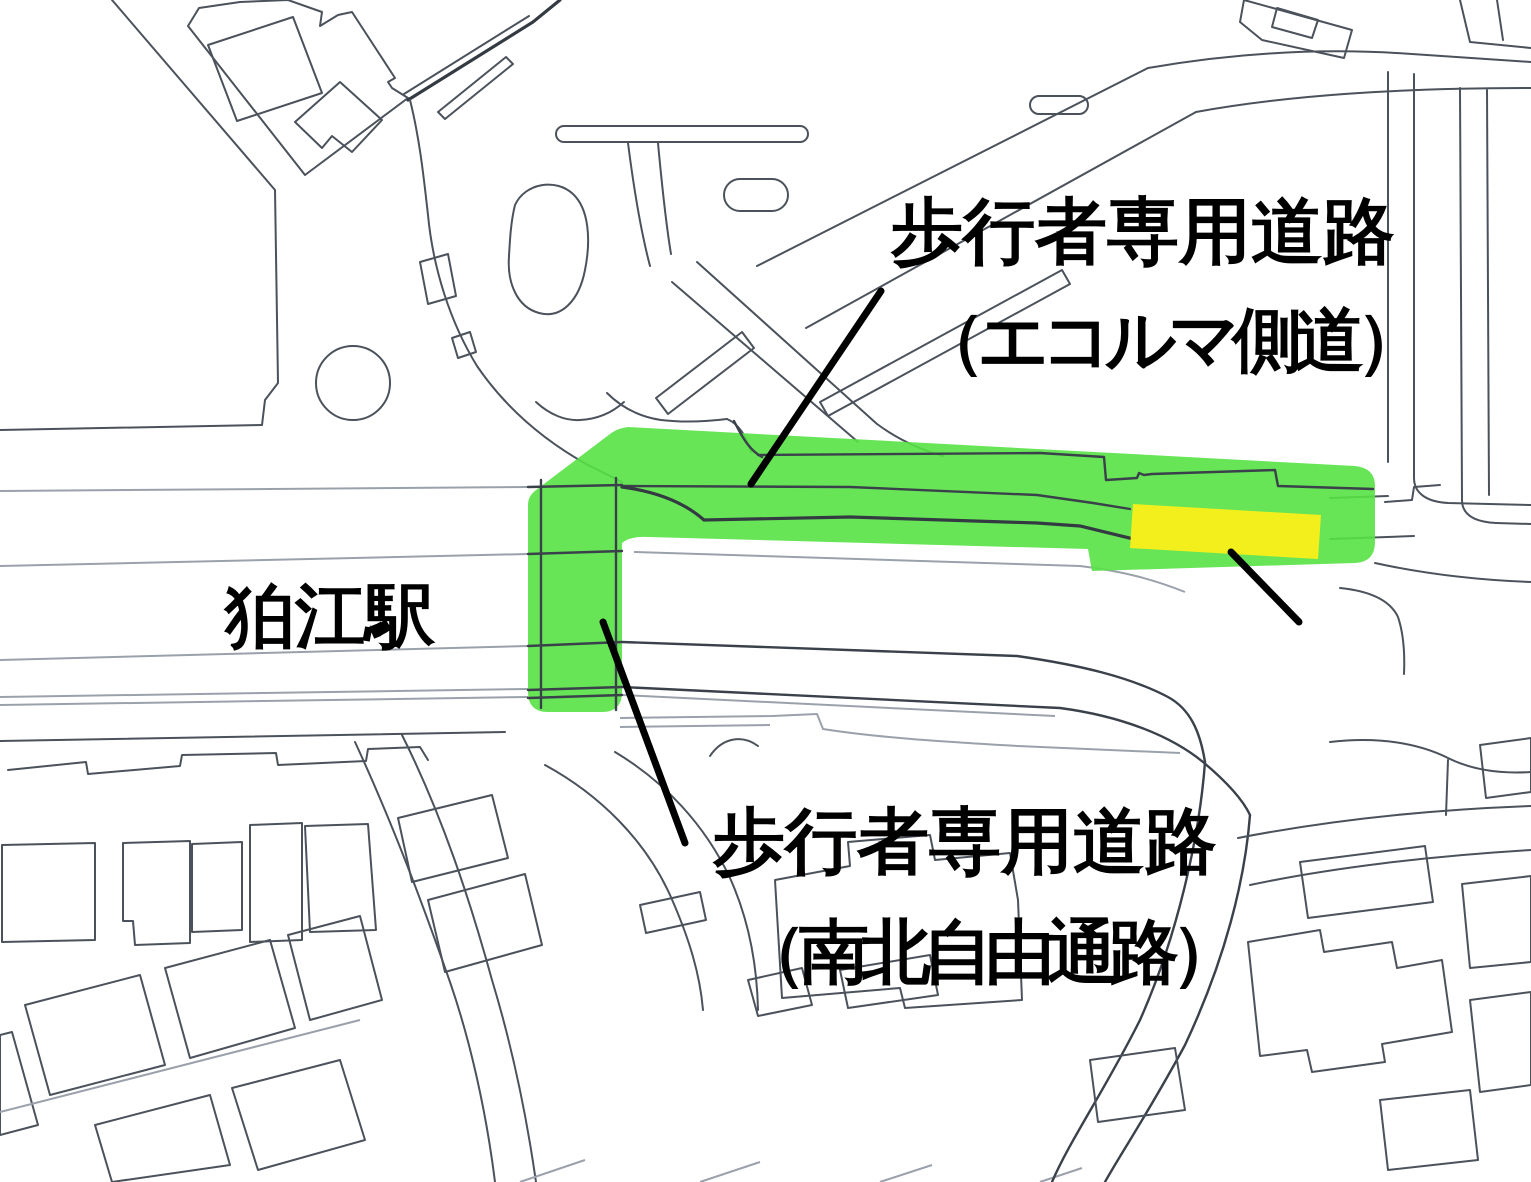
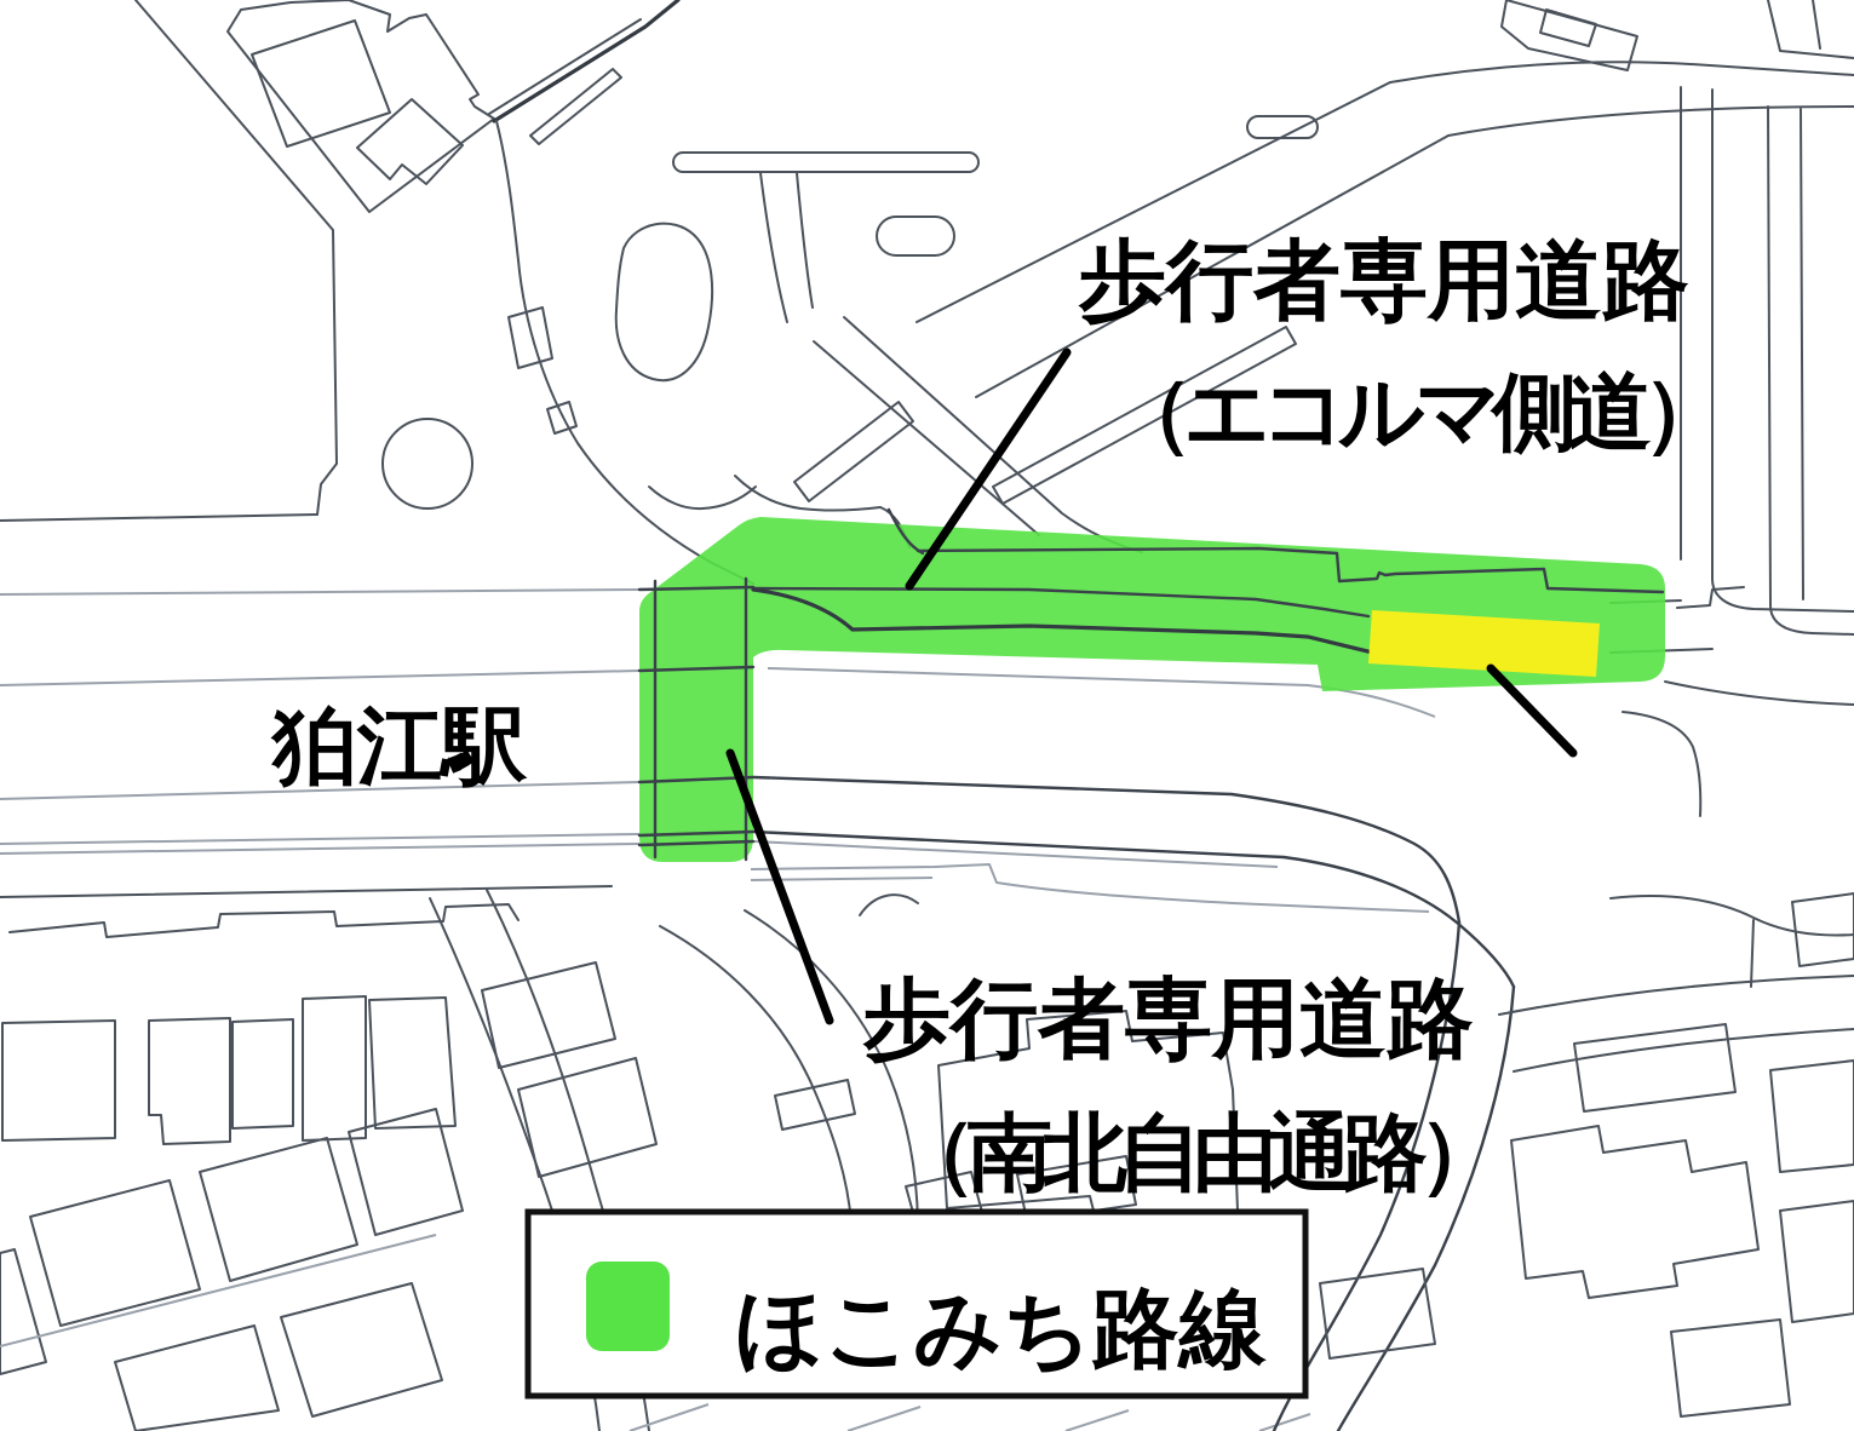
  歩行者専用道路
  （エコルマ側道）
  狛江駅
  歩行者専用道路
  （南北自由通路）
+ ほこみち路線
